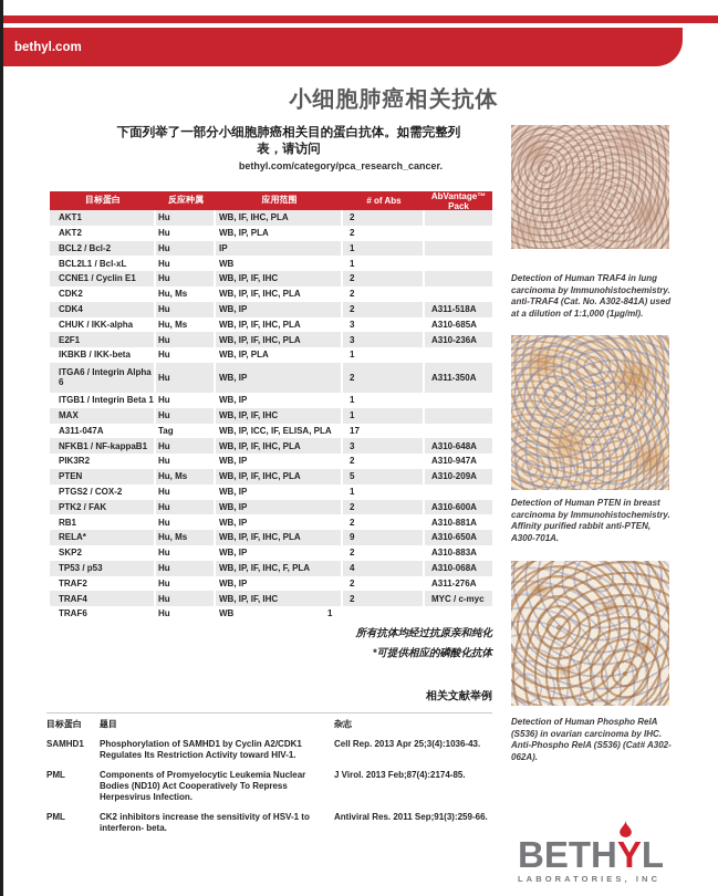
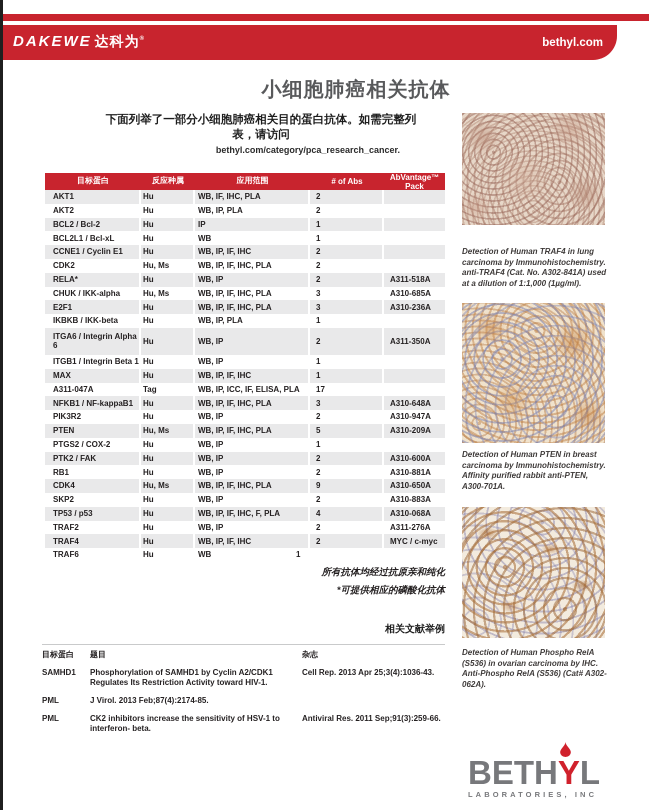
+ DAKEWE
+ 达科为
  bethyl.com
  小细胞肺癌相关抗体
  下面列举了一部分小细胞肺癌相关目的蛋白抗体。如需完整列表，请访问
  bethyl.com/category/pca_research_cancer.
  目标蛋白
  反应种属
  应用范围
  # of Abs
  AbVantage™ Pack
  AKT1
  Hu
  WB, IF, IHC, PLA
  2
  AKT2
  Hu
  WB, IP, PLA
  2
  BCL2 / Bcl-2
  Hu
  IP
  1
  BCL2L1 / Bcl-xL
  Hu
  WB
  1
  CCNE1 / Cyclin E1
  Hu
  WB, IP, IF, IHC
  2
  CDK2
  Hu, Ms
  WB, IP, IF, IHC, PLA
  2
- CDK4
+ RELA*
  Hu
  WB, IP
  2
  A311-518A
  CHUK / IKK-alpha
  Hu, Ms
  WB, IP, IF, IHC, PLA
  3
  A310-685A
  E2F1
  Hu
  WB, IP, IF, IHC, PLA
  3
  A310-236A
  IKBKB / IKK-beta
  Hu
  WB, IP, PLA
  1
  ITGA6 / Integrin Alpha 6
  Hu
  WB, IP
  2
  A311-350A
  ITGB1 / Integrin Beta 1
  Hu
  WB, IP
  1
  MAX
  Hu
  WB, IP, IF, IHC
  1
  A311-047A
  Tag
  WB, IP, ICC, IF, ELISA, PLA
  17
  NFKB1 / NF-kappaB1
  Hu
  WB, IP, IF, IHC, PLA
  3
  A310-648A
  PIK3R2
  Hu
  WB, IP
  2
  A310-947A
  PTEN
  Hu, Ms
  WB, IP, IF, IHC, PLA
  5
  A310-209A
  PTGS2 / COX-2
  Hu
  WB, IP
  1
  PTK2 / FAK
  Hu
  WB, IP
  2
  A310-600A
  RB1
  Hu
  WB, IP
  2
  A310-881A
- RELA*
+ CDK4
  Hu, Ms
  WB, IP, IF, IHC, PLA
  9
  A310-650A
  SKP2
  Hu
  WB, IP
  2
  A310-883A
  TP53 / p53
  Hu
  WB, IP, IF, IHC, F, PLA
  4
  A310-068A
  TRAF2
  Hu
  WB, IP
  2
  A311-276A
  TRAF4
  Hu
  WB, IP, IF, IHC
  2
  MYC / c-myc
  TRAF6
  Hu
  WB
  1
  所有抗体均经过抗原亲和纯化
  *可提供相应的磷酸化抗体
  相关文献举例
  目标蛋白
  题目
  杂志
  SAMHD1
  Phosphorylation of SAMHD1 by Cyclin A2/CDK1 Regulates Its Restriction Activity toward HIV-1.
  Cell Rep. 2013 Apr 25;3(4):1036-43.
  PML
- Components of Promyelocytic Leukemia Nuclear Bodies (ND10) Act Cooperatively To Repress Herpesvirus Infection.
  J Virol. 2013 Feb;87(4):2174-85.
  PML
  CK2 inhibitors increase the sensitivity of HSV-1 to interferon- beta.
  Antiviral Res. 2011 Sep;91(3):259-66.
  Detection of Human TRAF4 in lung carcinoma by Immunohistochemistry. anti-TRAF4 (Cat. No. A302-841A) used at a dilution of 1:1,000 (1µg/ml).
  Detection of Human PTEN in breast carcinoma by Immunohistochemistry. Affinity purified rabbit anti-PTEN, A300-701A.
  Detection of Human Phospho RelA (S536) in ovarian carcinoma by IHC. Anti-Phospho RelA (S536) (Cat# A302-062A).
  BETHYL
  LABORATORIES, INC
